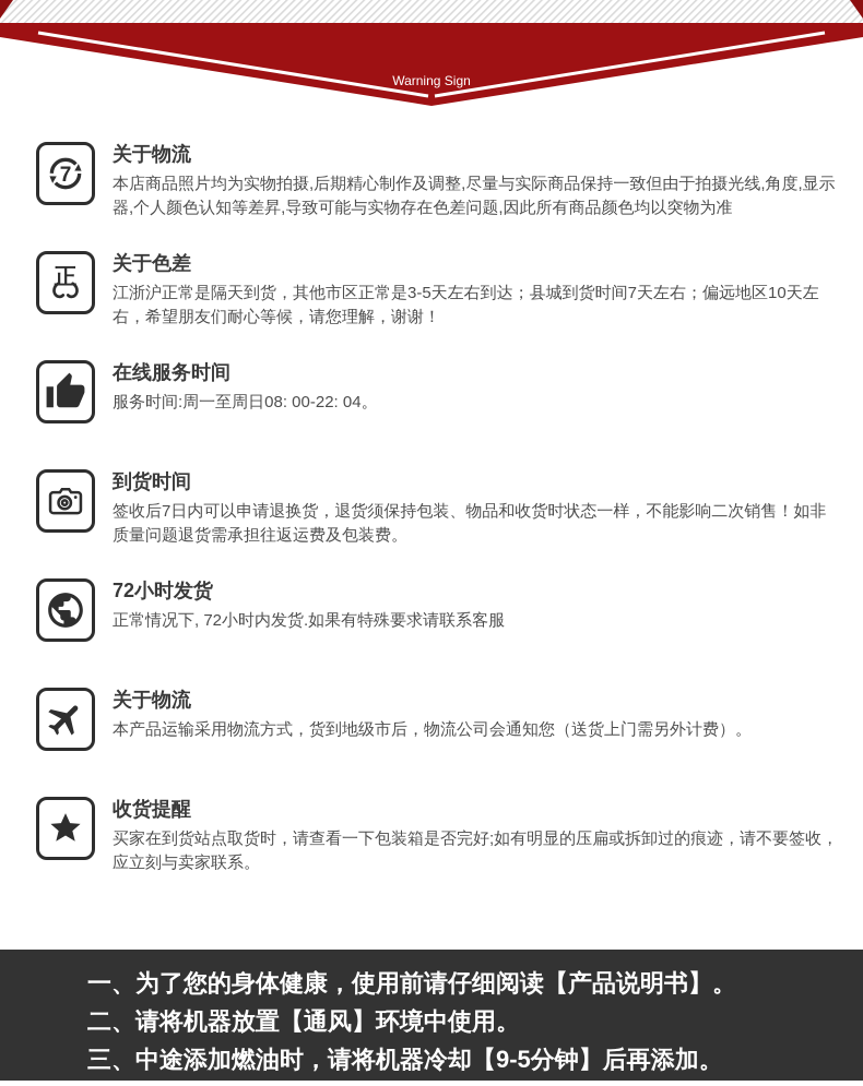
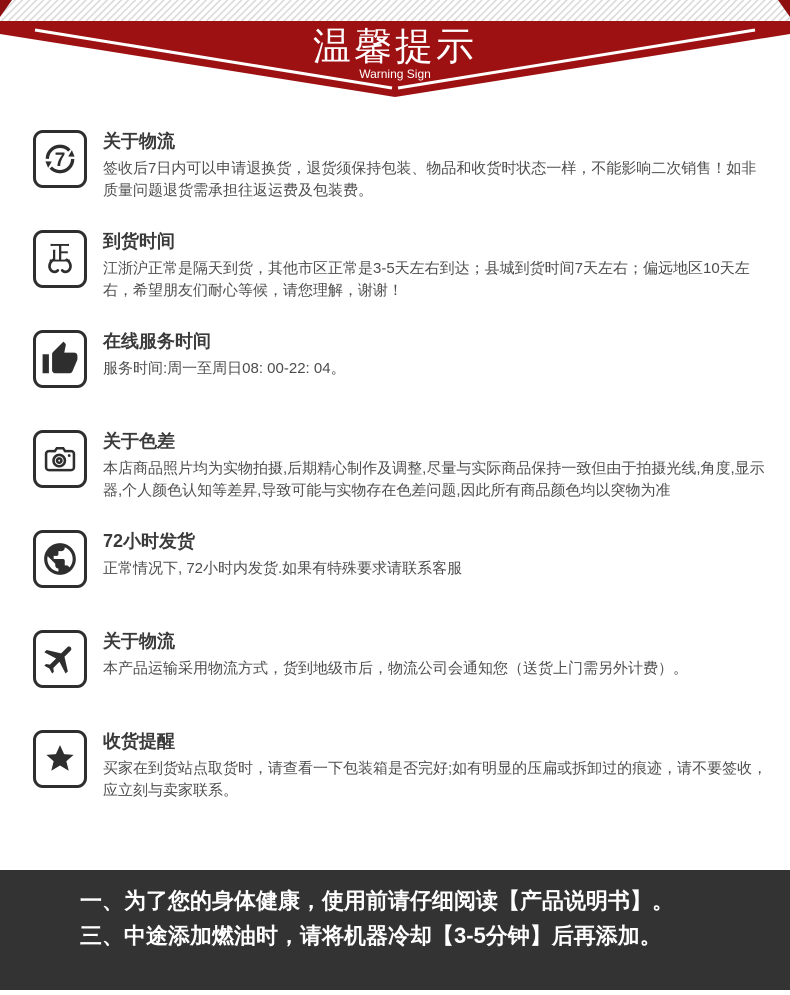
+ 温馨提示
  Warning Sign
  7
  关于物流
- 本店商品照片均为实物拍摄,后期精心制作及调整,尽量与实际商品保持一致但由于拍摄光线,角度,显示器,个人颜色认知等差昇,导致可能与实物存在色差问题,因此所有商品颜色均以突物为准
+ 签收后7日内可以申请退换货，退货须保持包装、物品和收货时状态一样，不能影响二次销售！如非质量问题退货需承担往返运费及包装费。
  正
- 关于色差
+ 到货时间
  江浙沪正常是隔天到货，其他市区正常是3-5天左右到达；县城到货时间7天左右；偏远地区10天左右，希望朋友们耐心等候，请您理解，谢谢！
  在线服务时间
  服务时间:周一至周日08: 00-22: 04。
- 到货时间
+ 关于色差
- 签收后7日内可以申请退换货，退货须保持包装、物品和收货时状态一样，不能影响二次销售！如非质量问题退货需承担往返运费及包装费。
+ 本店商品照片均为实物拍摄,后期精心制作及调整,尽量与实际商品保持一致但由于拍摄光线,角度,显示器,个人颜色认知等差昇,导致可能与实物存在色差问题,因此所有商品颜色均以突物为准
  72小时发货
  正常情况下, 72小时内发货.如果有特殊要求请联系客服
  关于物流
  本产品运输采用物流方式，货到地级市后，物流公司会通知您（送货上门需另外计费）。
  收货提醒
  买家在到货站点取货时，请查看一下包装箱是否完好;如有明显的压扁或拆卸过的痕迹，请不要签收，应立刻与卖家联系。
  一、为了您的身体健康，使用前请仔细阅读【产品说明书】。
- 二、请将机器放置【通风】环境中使用。
- 三、中途添加燃油时，请将机器冷却【9-5分钟】后再添加。
+ 三、中途添加燃油时，请将机器冷却【3-5分钟】后再添加。
